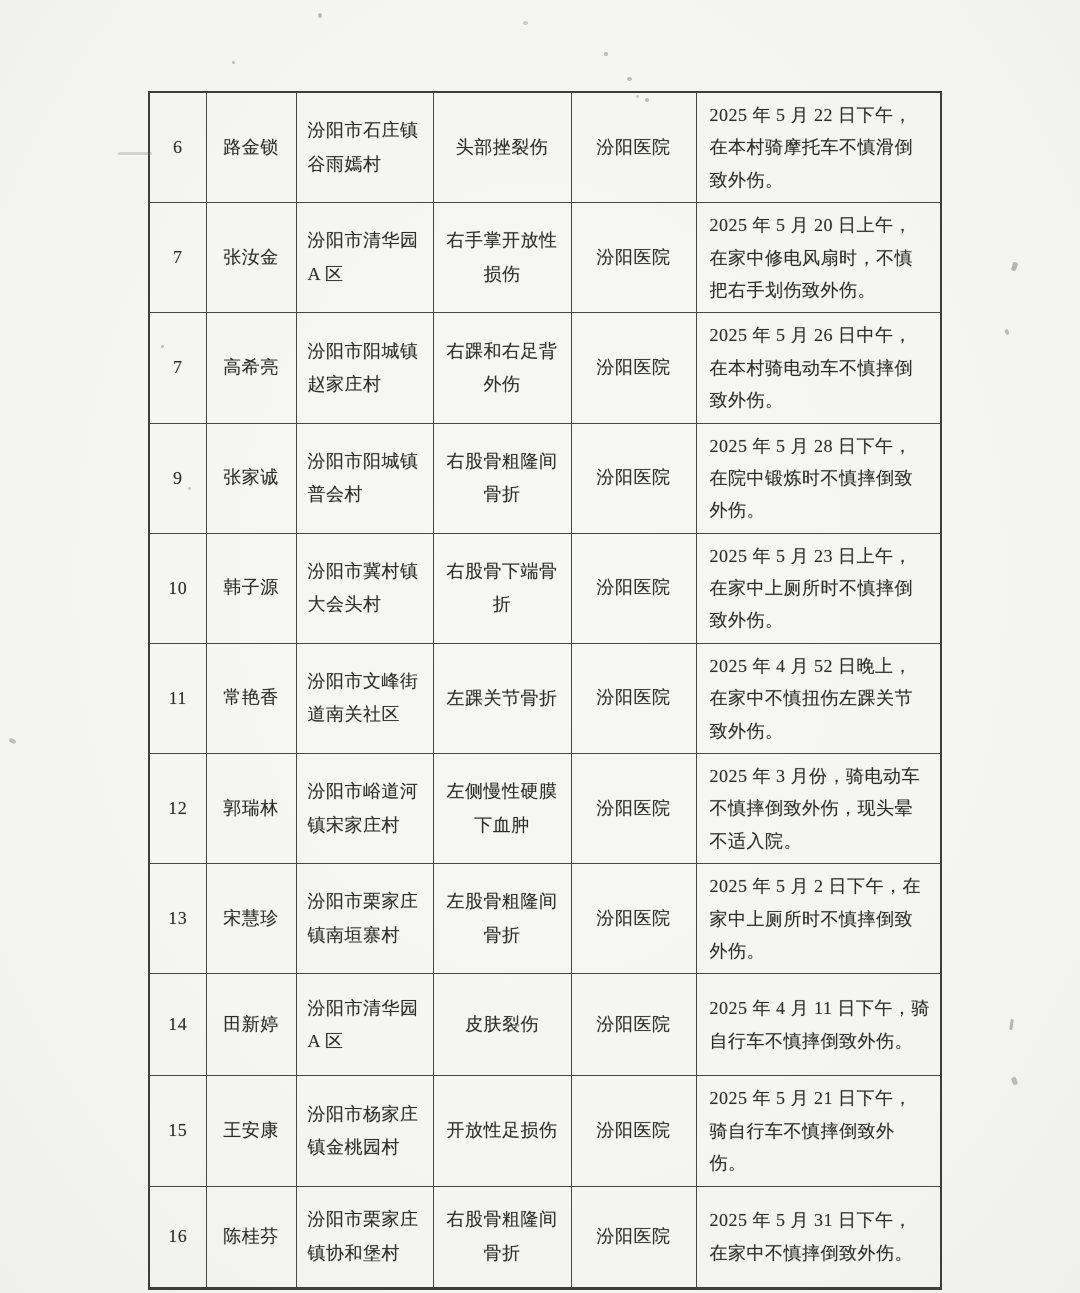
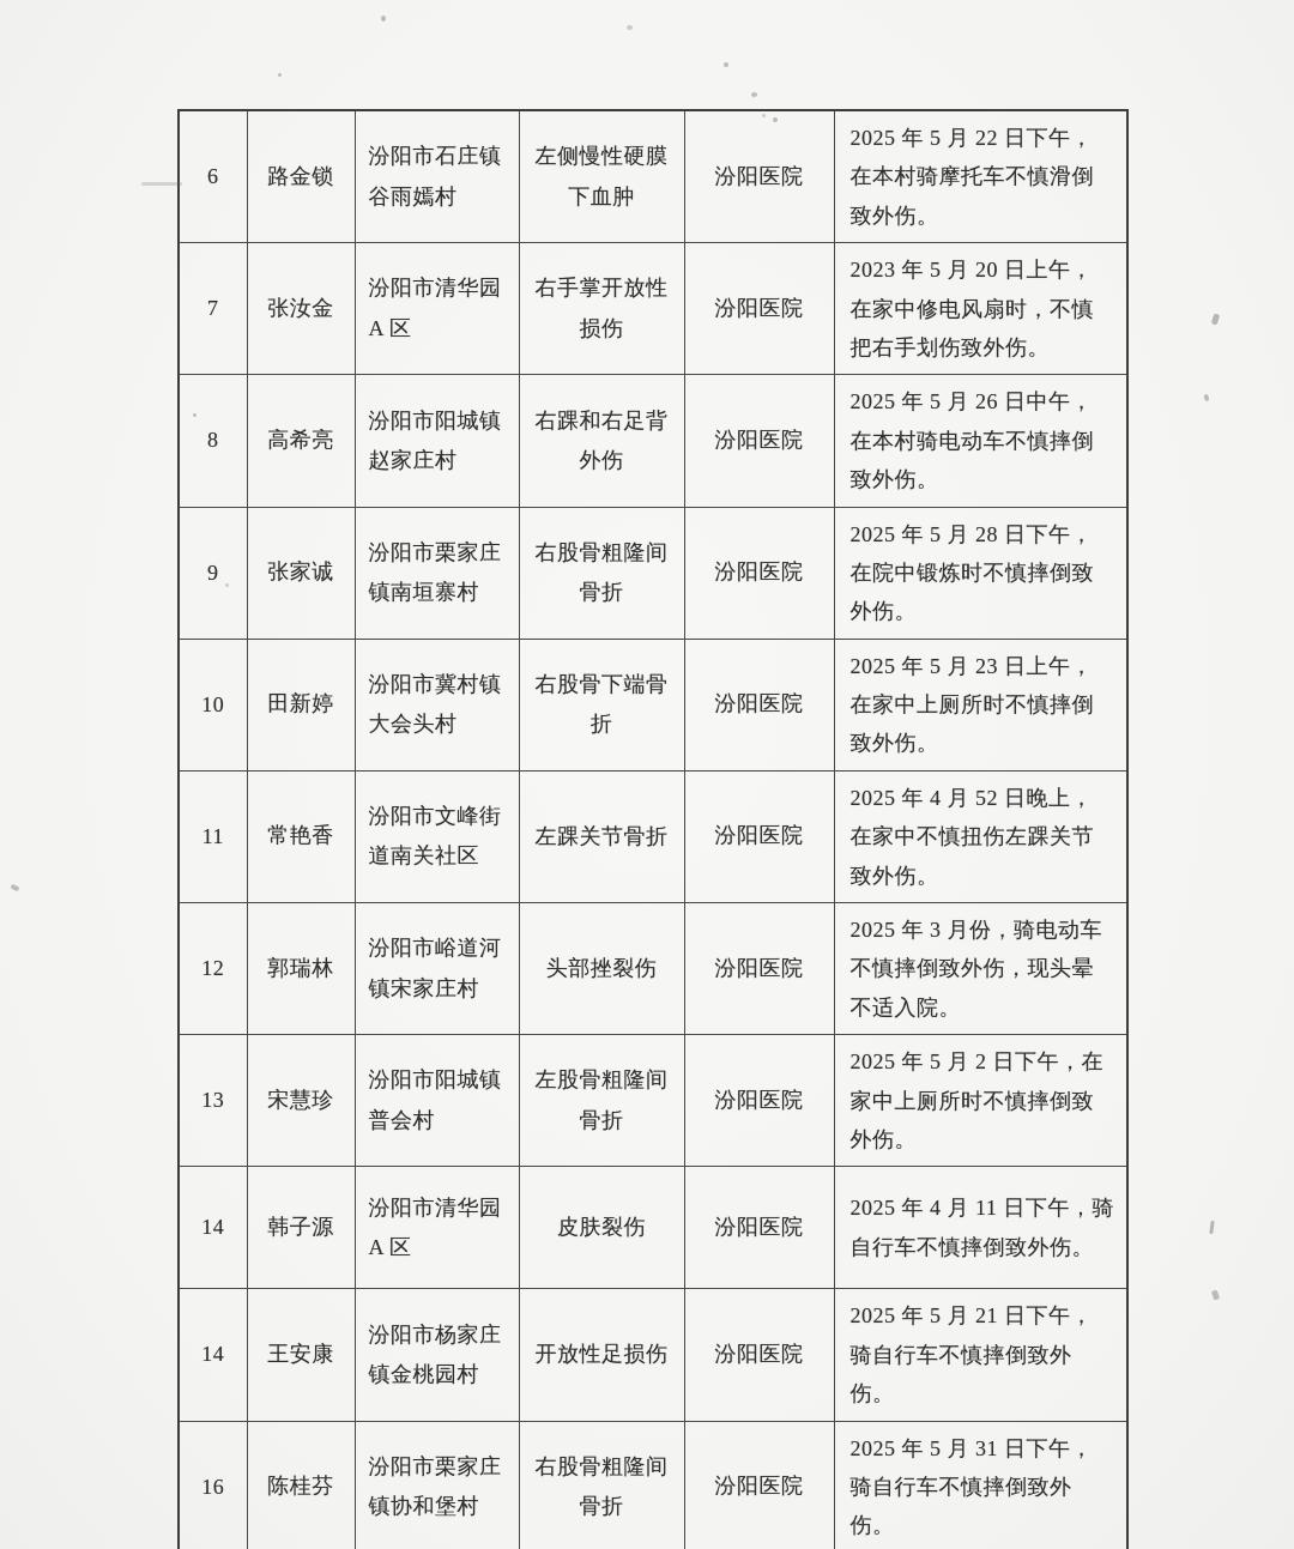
- 6	路金锁	汾阳市石庄镇 谷雨嫣村	头部挫裂伤	汾阳医院	2025 年 5 月 22 日下午，在本村骑摩托车不慎滑倒致外伤。
+ 6	路金锁	汾阳市石庄镇 谷雨嫣村	左侧慢性硬膜下血肿	汾阳医院	2025 年 5 月 22 日下午，在本村骑摩托车不慎滑倒致外伤。
- 7	张汝金	汾阳市清华园 A 区	右手掌开放性损伤	汾阳医院	2025 年 5 月 20 日上午，在家中修电风扇时，不慎把右手划伤致外伤。
+ 7	张汝金	汾阳市清华园 A 区	右手掌开放性损伤	汾阳医院	2023 年 5 月 20 日上午，在家中修电风扇时，不慎把右手划伤致外伤。
- 7	高希亮	汾阳市阳城镇 赵家庄村	右踝和右足背外伤	汾阳医院	2025 年 5 月 26 日中午，在本村骑电动车不慎摔倒致外伤。
+ 8	高希亮	汾阳市阳城镇 赵家庄村	右踝和右足背外伤	汾阳医院	2025 年 5 月 26 日中午，在本村骑电动车不慎摔倒致外伤。
- 9	张家诚	汾阳市阳城镇 普会村	右股骨粗隆间骨折	汾阳医院	2025 年 5 月 28 日下午，在院中锻炼时不慎摔倒致外伤。
+ 9	张家诚	汾阳市栗家庄 镇南垣寨村	右股骨粗隆间骨折	汾阳医院	2025 年 5 月 28 日下午，在院中锻炼时不慎摔倒致外伤。
- 10	韩子源	汾阳市冀村镇 大会头村	右股骨下端骨折	汾阳医院	2025 年 5 月 23 日上午，在家中上厕所时不慎摔倒致外伤。
+ 10	田新婷	汾阳市冀村镇 大会头村	右股骨下端骨折	汾阳医院	2025 年 5 月 23 日上午，在家中上厕所时不慎摔倒致外伤。
  11	常艳香	汾阳市文峰街 道南关社区	左踝关节骨折	汾阳医院	2025 年 4 月 52 日晚上，在家中不慎扭伤左踝关节致外伤。
- 12	郭瑞林	汾阳市峪道河 镇宋家庄村	左侧慢性硬膜下血肿	汾阳医院	2025 年 3 月份，骑电动车不慎摔倒致外伤，现头晕不适入院。
+ 12	郭瑞林	汾阳市峪道河 镇宋家庄村	头部挫裂伤	汾阳医院	2025 年 3 月份，骑电动车不慎摔倒致外伤，现头晕不适入院。
- 13	宋慧珍	汾阳市栗家庄 镇南垣寨村	左股骨粗隆间骨折	汾阳医院	2025 年 5 月 2 日下午，在家中上厕所时不慎摔倒致外伤。
+ 13	宋慧珍	汾阳市阳城镇 普会村	左股骨粗隆间骨折	汾阳医院	2025 年 5 月 2 日下午，在家中上厕所时不慎摔倒致外伤。
- 14	田新婷	汾阳市清华园 A 区	皮肤裂伤	汾阳医院	2025 年 4 月 11 日下午，骑自行车不慎摔倒致外伤。
+ 14	韩子源	汾阳市清华园 A 区	皮肤裂伤	汾阳医院	2025 年 4 月 11 日下午，骑自行车不慎摔倒致外伤。
- 15	王安康	汾阳市杨家庄 镇金桃园村	开放性足损伤	汾阳医院	2025 年 5 月 21 日下午，骑自行车不慎摔倒致外伤。
+ 14	王安康	汾阳市杨家庄 镇金桃园村	开放性足损伤	汾阳医院	2025 年 5 月 21 日下午，骑自行车不慎摔倒致外伤。
- 16	陈桂芬	汾阳市栗家庄 镇协和堡村	右股骨粗隆间骨折	汾阳医院	2025 年 5 月 31 日下午，在家中不慎摔倒致外伤。
+ 16	陈桂芬	汾阳市栗家庄 镇协和堡村	右股骨粗隆间骨折	汾阳医院	2025 年 5 月 31 日下午，骑自行车不慎摔倒致外伤。
